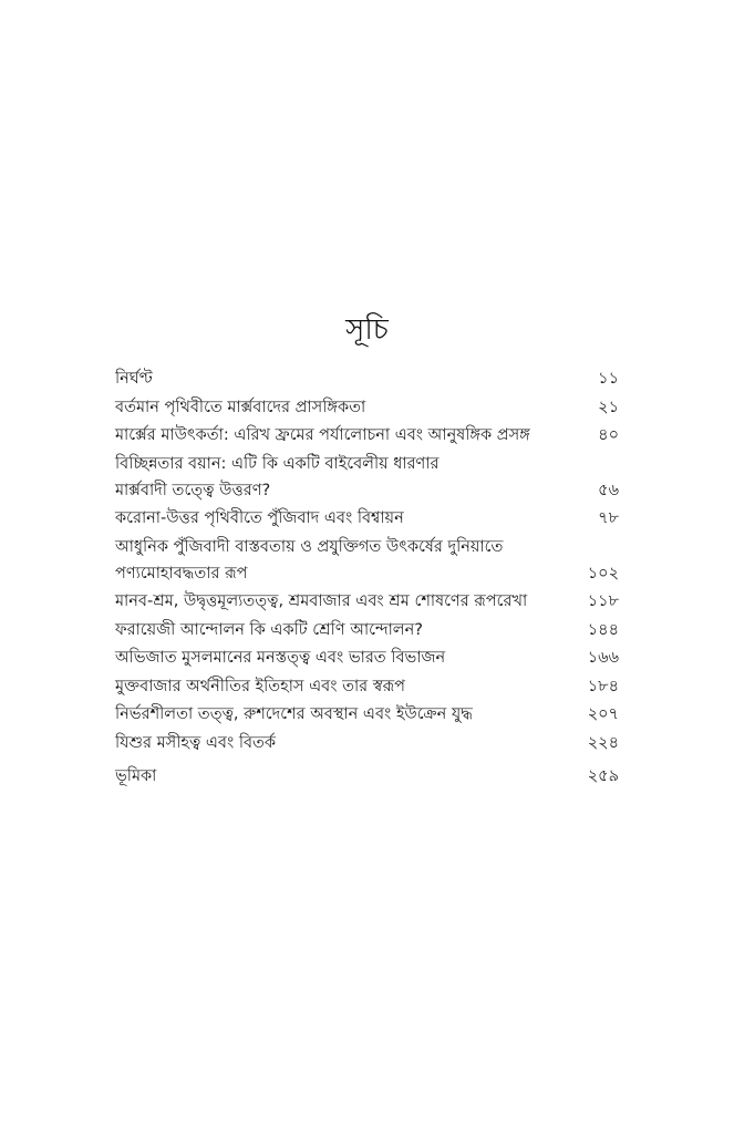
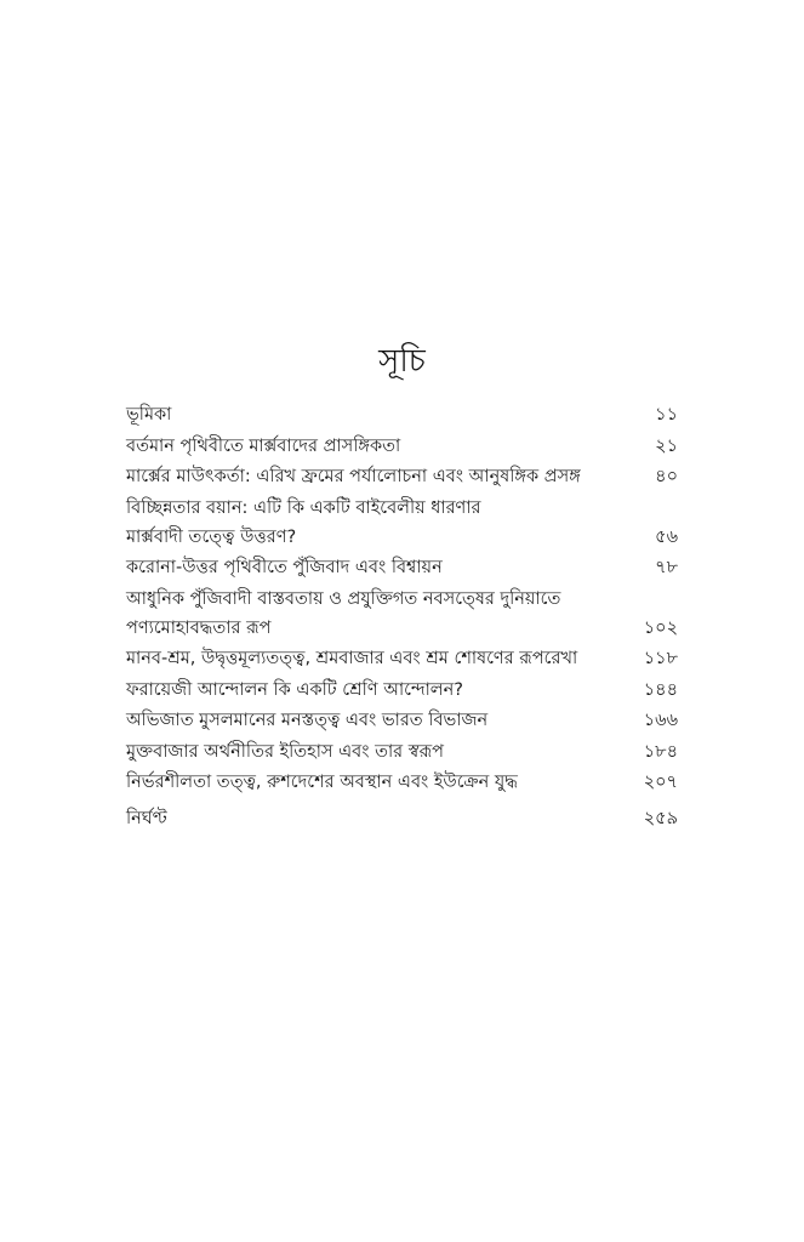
  সূচি
- নির্ঘণ্ট
+ ভূমিকা
  ১১
  বর্তমান পৃথিবীতে মার্ক্সবাদের প্রাসঙ্গিকতা
  ২১
  মার্ক্সের মাউৎকর্তা: এরিখ ফ্রমের পর্যালোচনা এবং আনুষঙ্গিক প্রসঙ্গ
  ৪০
  বিচ্ছিন্নতার বয়ান: এটি কি একটি বাইবেলীয় ধারণার
  মার্ক্সবাদী তত্ত্বে উত্তরণ?
  ৫৬
  করোনা-উত্তর পৃথিবীতে পুঁজিবাদ এবং বিশ্বায়ন
  ৭৮
- আধুনিক পুঁজিবাদী বাস্তবতায় ও প্রযুক্তিগত উৎকর্ষের দুনিয়াতে
+ আধুনিক পুঁজিবাদী বাস্তবতায় ও প্রযুক্তিগত নবসত্ষের দুনিয়াতে
  পণ্যমোহাবদ্ধতার রূপ
  ১০২
  মানব-শ্রম, উদ্বৃত্তমূল্যতত্ত্ব, শ্রমবাজার এবং শ্রম শোষণের রূপরেখা
  ১১৮
  ফরায়েজী আন্দোলন কি একটি শ্রেণি আন্দোলন?
  ১৪৪
  অভিজাত মুসলমানের মনস্তত্ত্ব এবং ভারত বিভাজন
  ১৬৬
  মুক্তবাজার অর্থনীতির ইতিহাস এবং তার স্বরূপ
  ১৮৪
  নির্ভরশীলতা তত্ত্ব, রুশদেশের অবস্থান এবং ইউক্রেন যুদ্ধ
  ২০৭
- যিশুর মসীহত্ব এবং বিতর্ক
- ২২৪
- ভূমিকা
+ নির্ঘণ্ট
  ২৫৯
